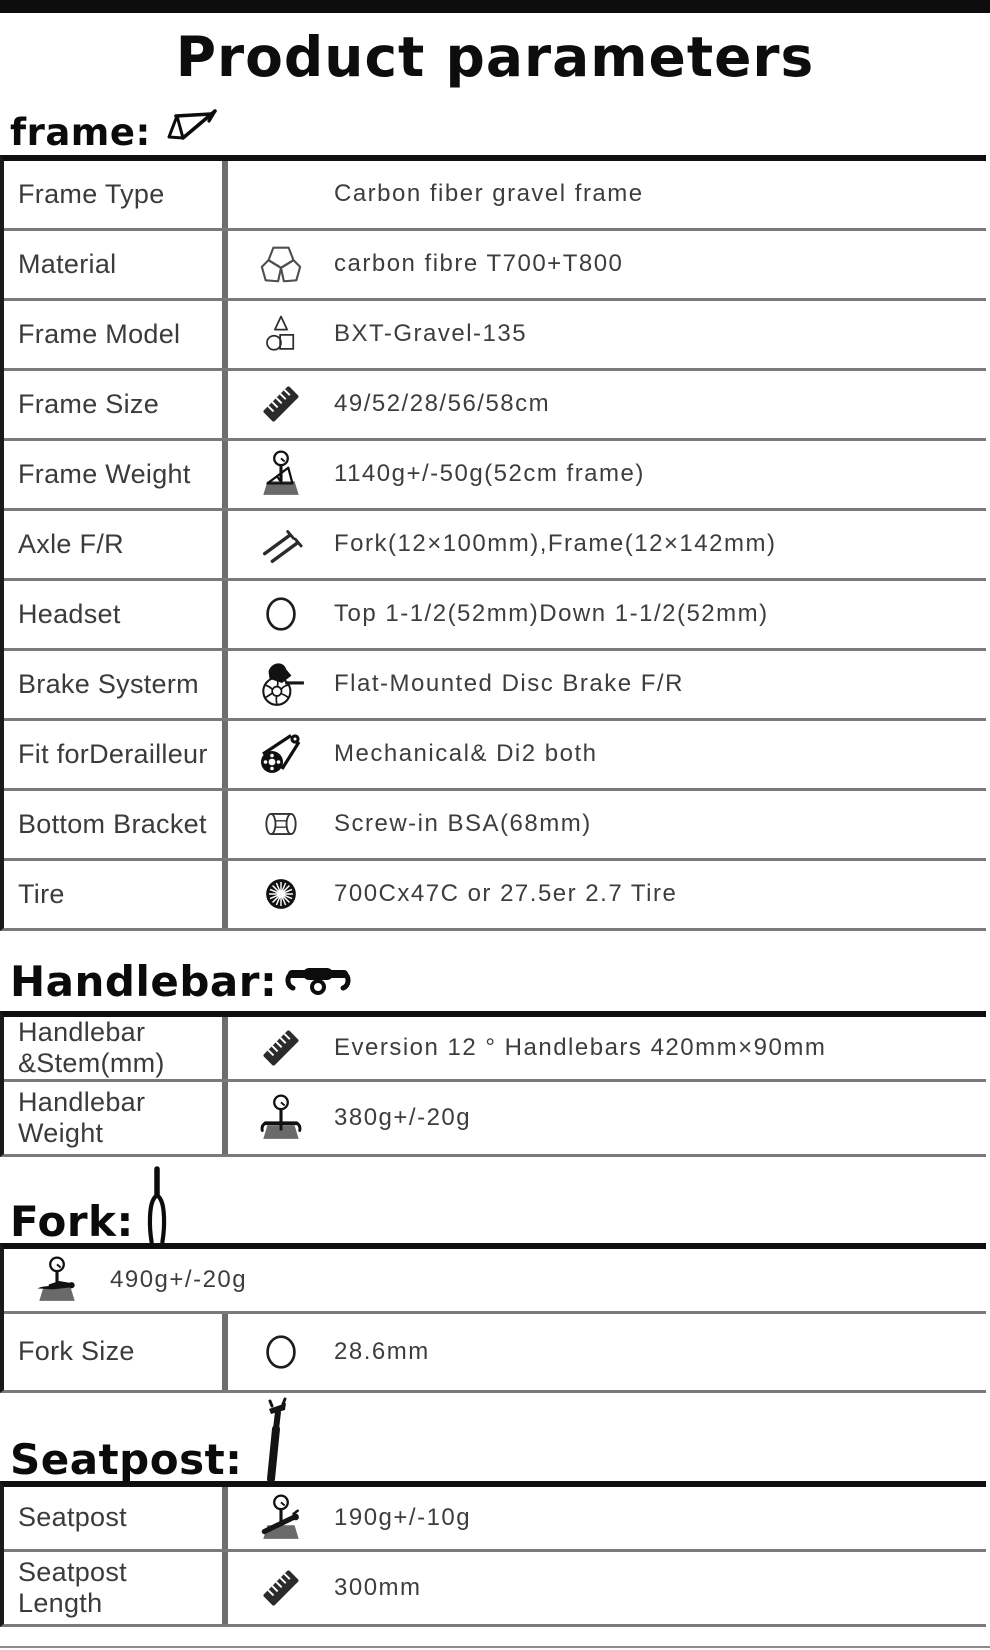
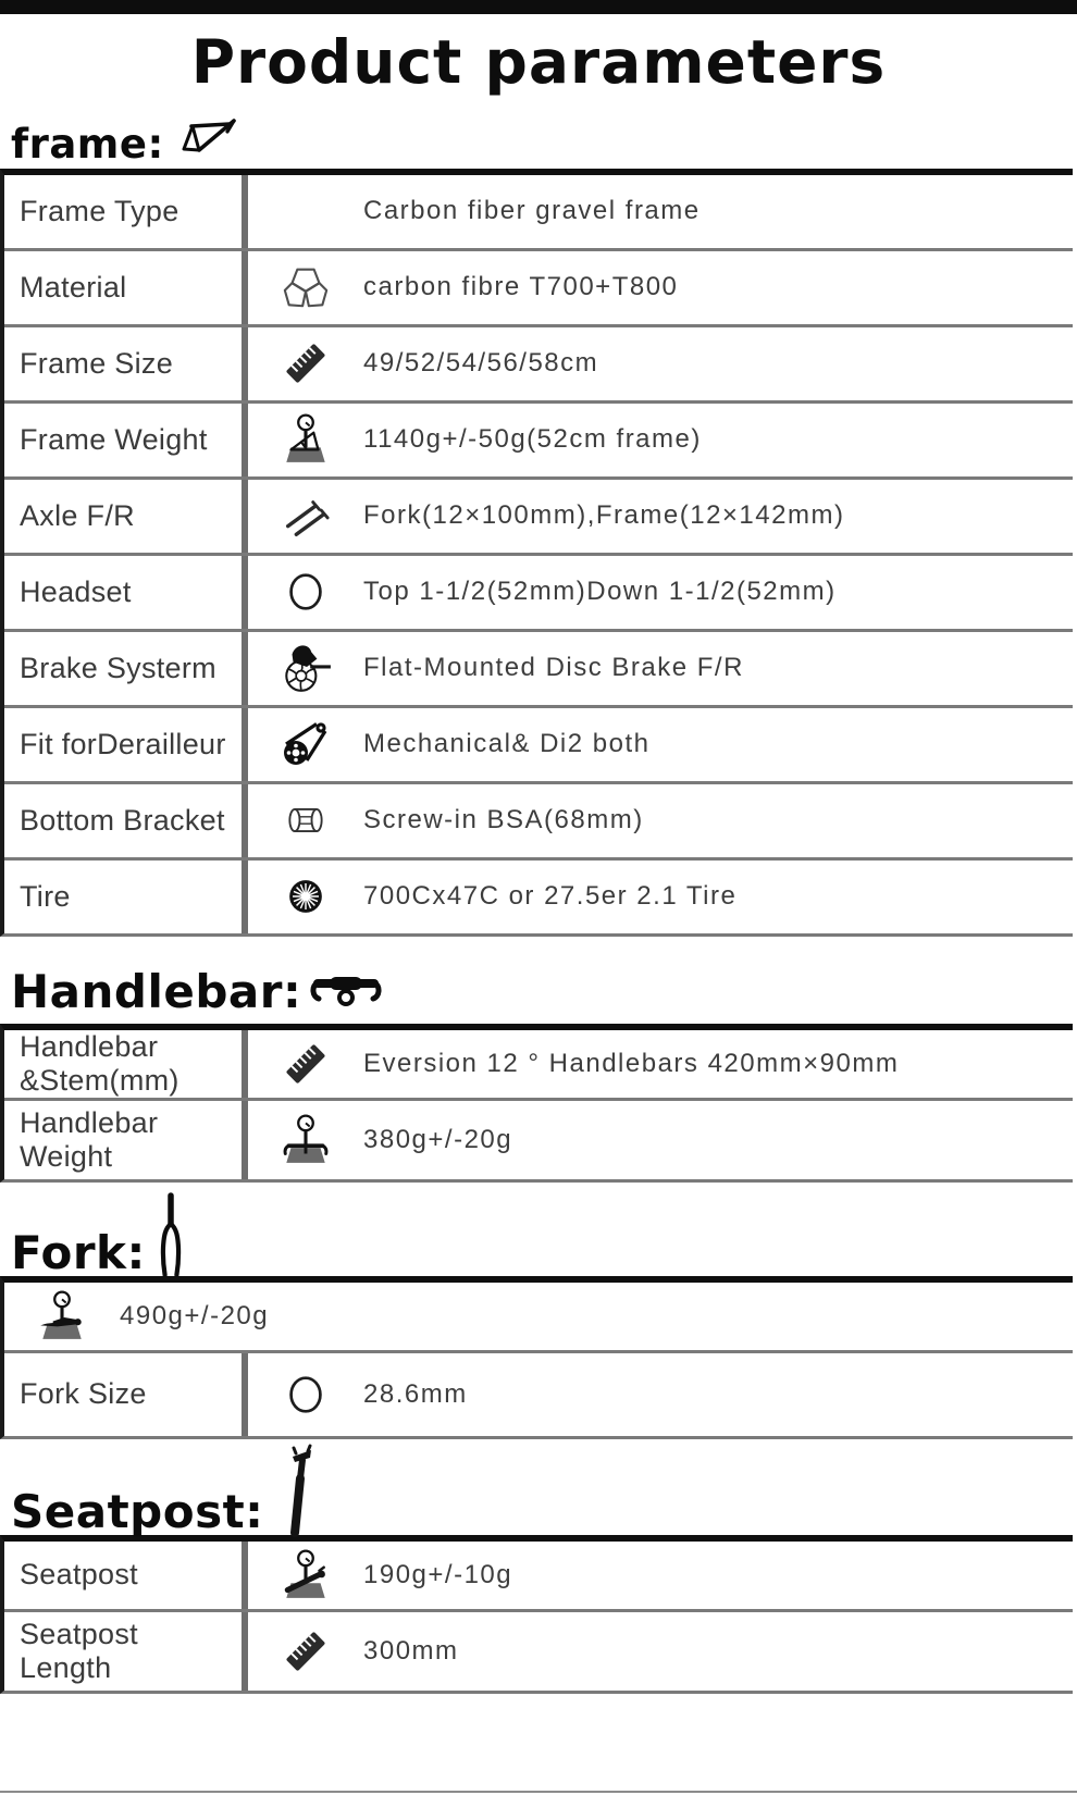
  Product parameters
  frame:
  Frame Type
  Carbon fiber gravel frame
  Material
  carbon fibre T700+T800
- Frame Model
- BXT-Gravel-135
  Frame Size
- 49/52/28/56/58cm
+ 49/52/54/56/58cm
  Frame Weight
  1140g+/-50g(52cm frame)
  Axle F/R
  Fork(12×100mm),Frame(12×142mm)
  Headset
  Top 1-1/2(52mm)Down 1-1/2(52mm)
  Brake Systerm
  Flat-Mounted Disc Brake F/R
  Fit forDerailleur
  Mechanical& Di2 both
  Bottom Bracket
  Screw-in BSA(68mm)
  Tire
- 700Cx47C or 27.5er 2.7 Tire
+ 700Cx47C or 27.5er 2.1 Tire
  Handlebar:
  Handlebar
  &Stem(mm)
  Eversion 12 ° Handlebars 420mm×90mm
  Handlebar
  Weight
  380g+/-20g
  Fork:
  490g+/-20g
  Fork Size
  28.6mm
  Seatpost:
  Seatpost
  190g+/-10g
  Seatpost
  Length
  300mm
